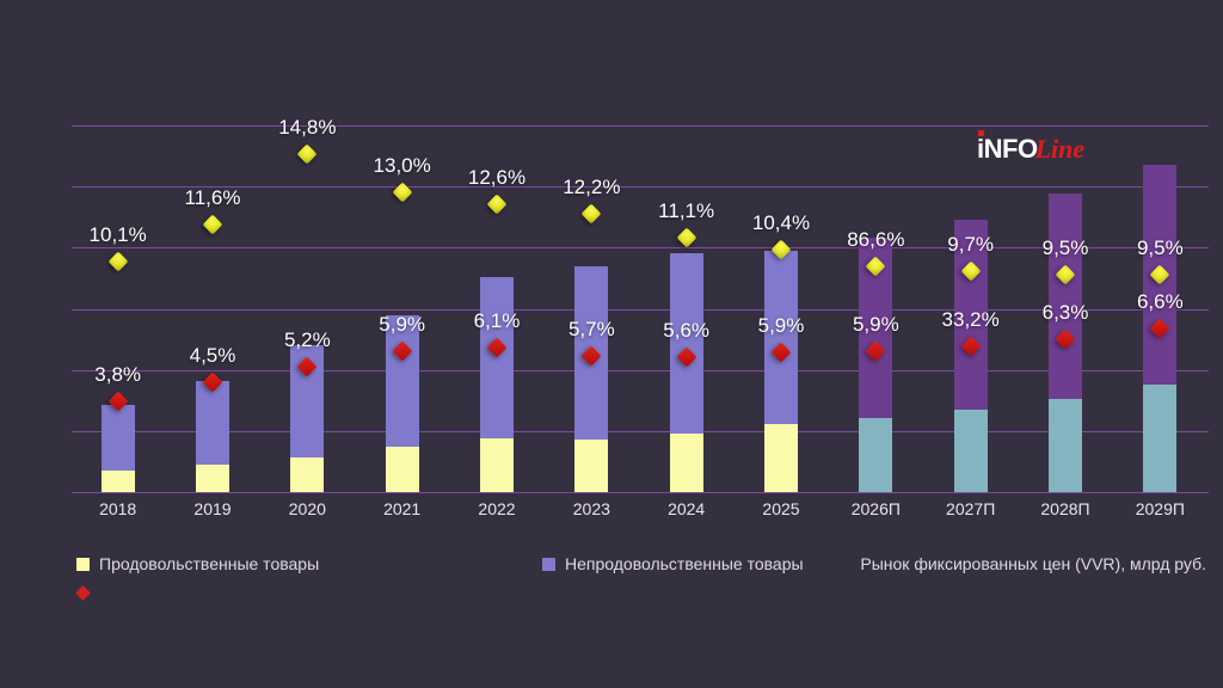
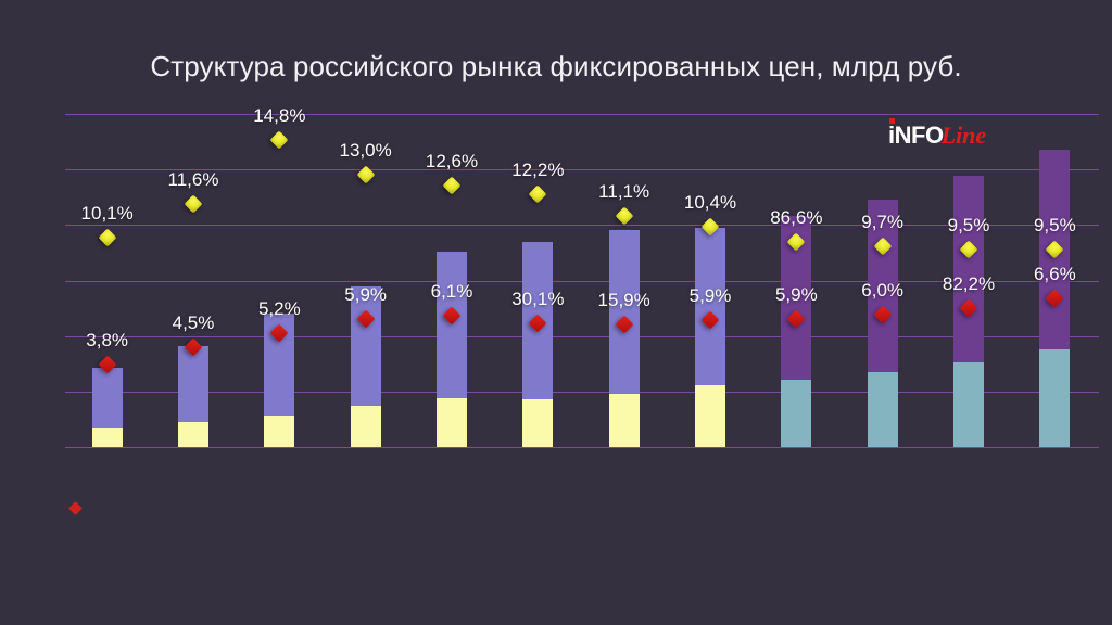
+ Структура российского рынка фиксированных цен, млрд руб.
  iNFO
  Line
  3,8%
  10,1%
  4,5%
  11,6%
  5,2%
  14,8%
  5,9%
  13,0%
  6,1%
  12,6%
- 5,7%
+ 30,1%
  12,2%
- 5,6%
+ 15,9%
  11,1%
  5,9%
  10,4%
  5,9%
  86,6%
- 33,2%
+ 6,0%
  9,7%
- 6,3%
+ 82,2%
  9,5%
  6,6%
  9,5%
- 2018
- 2019
- 2020
- 2021
- 2022
- 2023
- 2024
- 2025
- 2026П
- 2027П
- 2028П
- 2029П
- Продовольственные товары
- Непродовольственные товары
- Рынок фиксированных цен (VVR), млрд руб.
